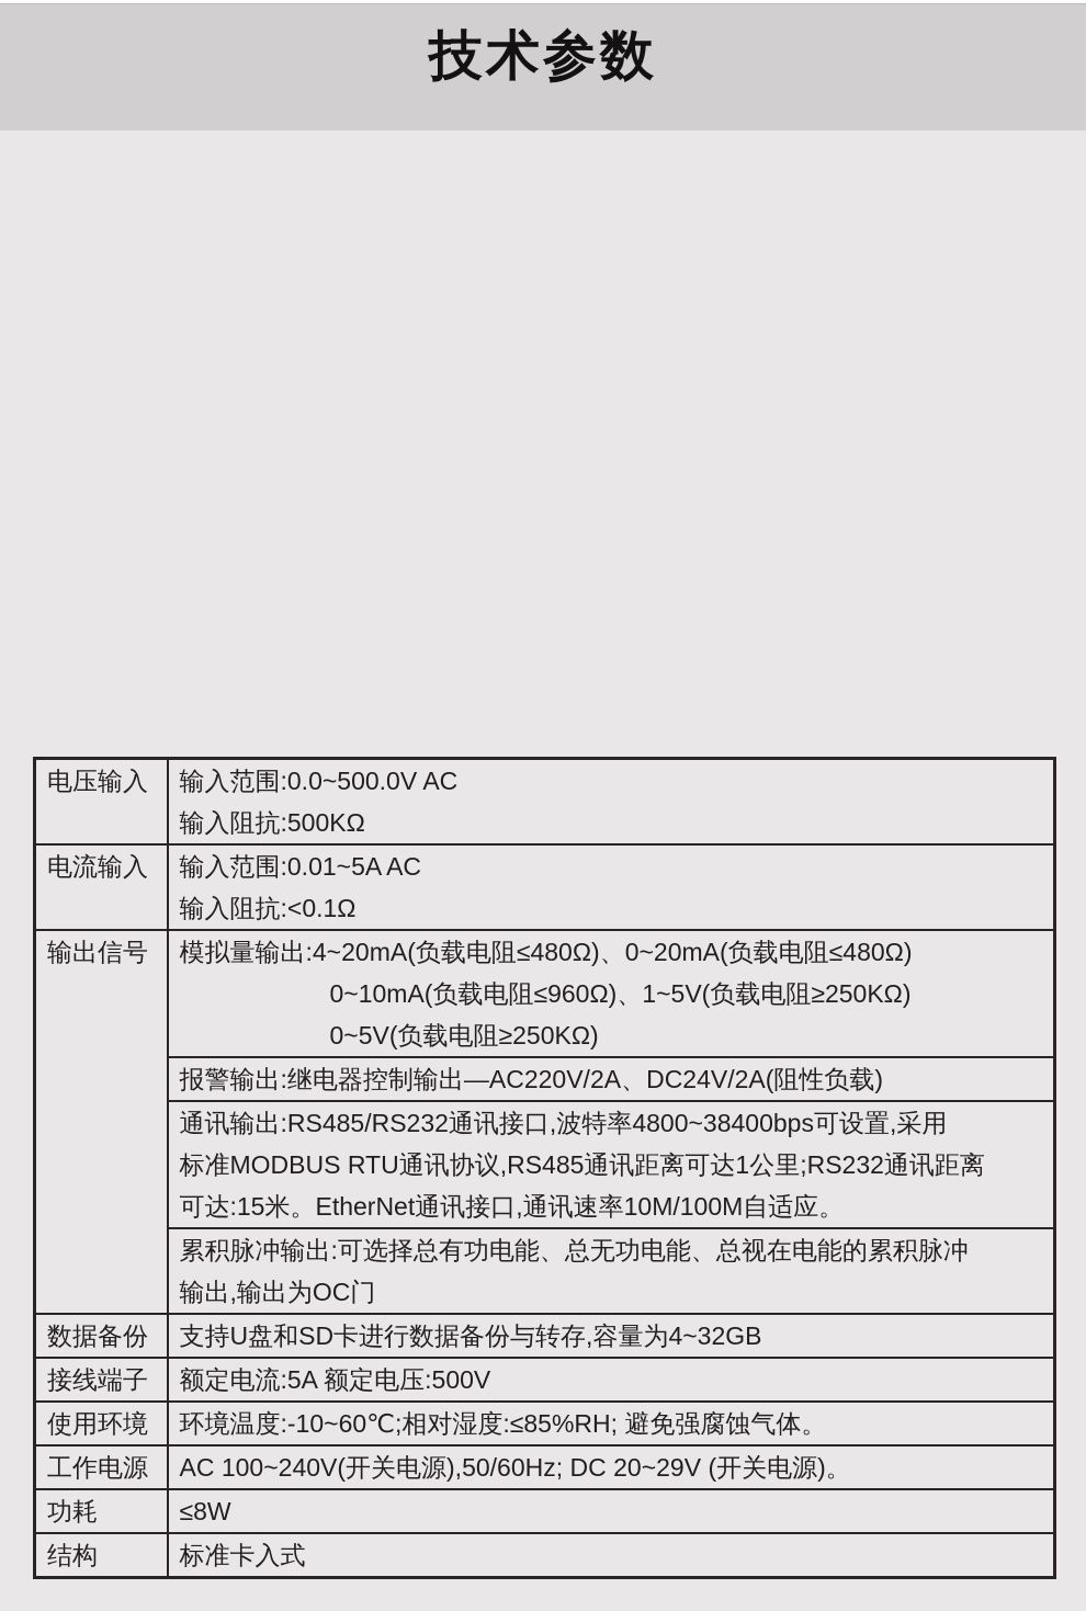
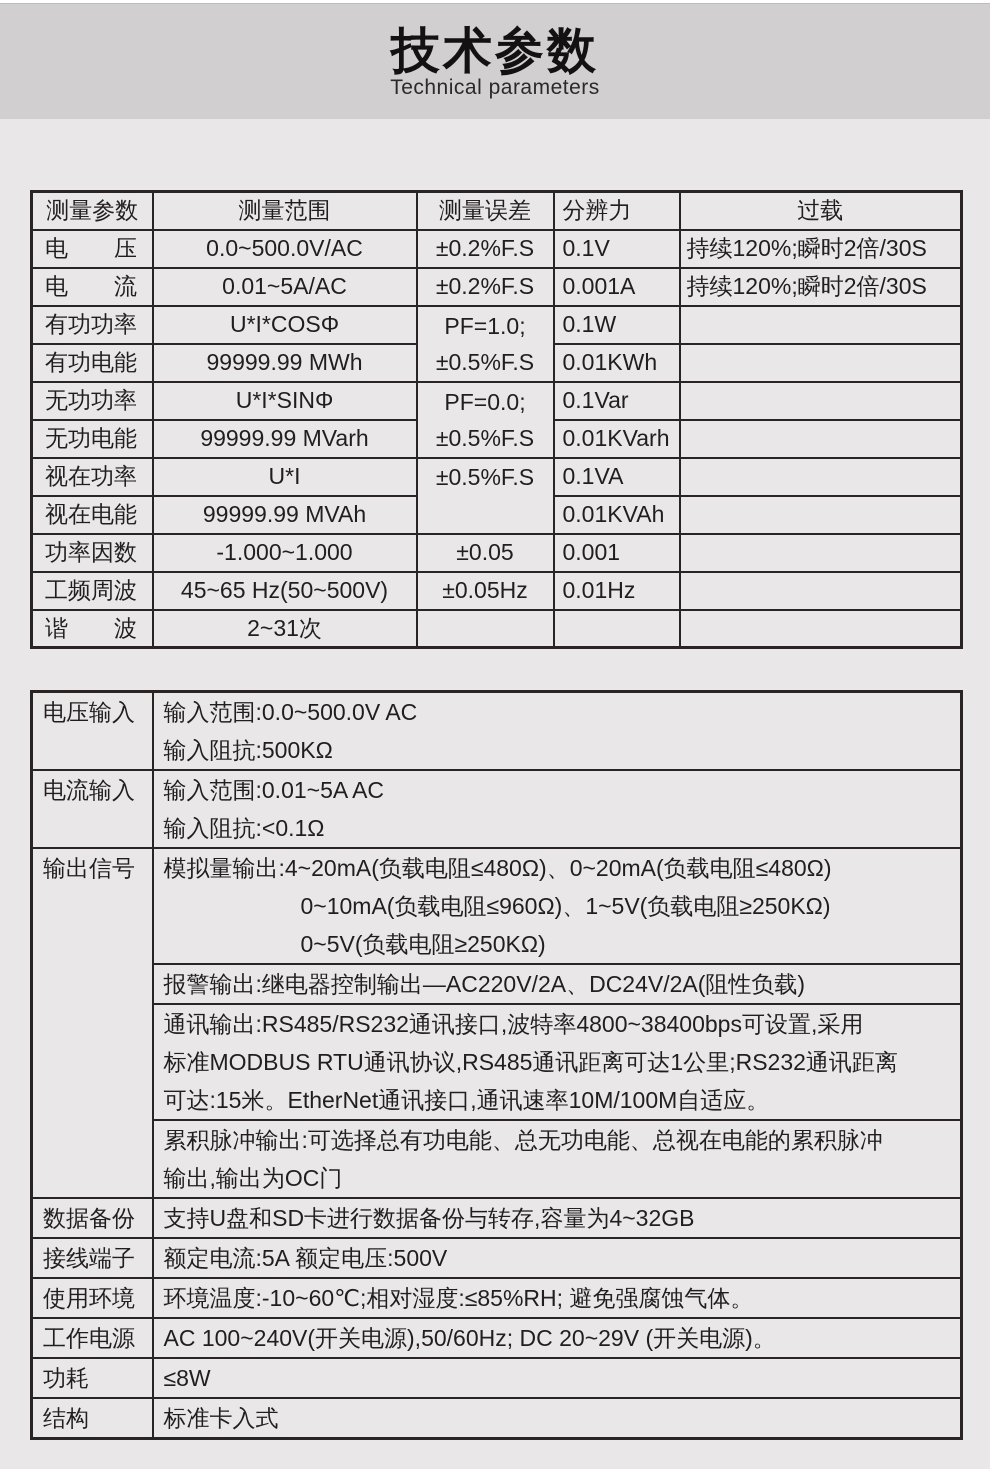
  技术参数
+ Technical parameters
+ 测量参数	测量范围	测量误差	分辨力	过载
+ 电 压	0.0~500.0V/AC	±0.2%F.S	0.1V	持续120%;瞬时2倍/30S
+ 电 流	0.01~5A/AC	±0.2%F.S	0.001A	持续120%;瞬时2倍/30S
+ 有功功率	U*I*COSΦ	PF=1.0; ±0.5%F.S	0.1W
+ 有功电能	99999.99 MWh	0.01KWh
+ 无功功率	U*I*SINΦ	PF=0.0; ±0.5%F.S	0.1Var
+ 无功电能	99999.99 MVarh	0.01KVarh
+ 视在功率	U*I	±0.5%F.S	0.1VA
+ 视在电能	99999.99 MVAh	0.01KVAh
+ 功率因数	-1.000~1.000	±0.05	0.001
+ 工频周波	45~65 Hz(50~500V)	±0.05Hz	0.01Hz
+ 谐 波	2~31次
  电压输入	输入范围:0.0~500.0V AC 输入阻抗:500KΩ
  电流输入	输入范围:0.01~5A AC 输入阻抗:<0.1Ω
  输出信号	模拟量输出:4~20mA(负载电阻≤480Ω)、0~20mA(负载电阻≤480Ω) 0~10mA(负载电阻≤960Ω)、1~5V(负载电阻≥250KΩ) 0~5V(负载电阻≥250KΩ)
  报警输出:继电器控制输出—AC220V/2A、DC24V/2A(阻性负载)
  通讯输出:RS485/RS232通讯接口,波特率4800~38400bps可设置,采用 标准MODBUS RTU通讯协议,RS485通讯距离可达1公里;RS232通讯距离 可达:15米。EtherNet通讯接口,通讯速率10M/100M自适应。
  累积脉冲输出:可选择总有功电能、总无功电能、总视在电能的累积脉冲 输出,输出为OC门
  数据备份	支持U盘和SD卡进行数据备份与转存,容量为4~32GB
  接线端子	额定电流:5A 额定电压:500V
  使用环境	环境温度:-10~60℃;相对湿度:≤85%RH; 避免强腐蚀气体。
  工作电源	AC 100~240V(开关电源),50/60Hz; DC 20~29V (开关电源)。
  功耗	≤8W
  结构	标准卡入式
